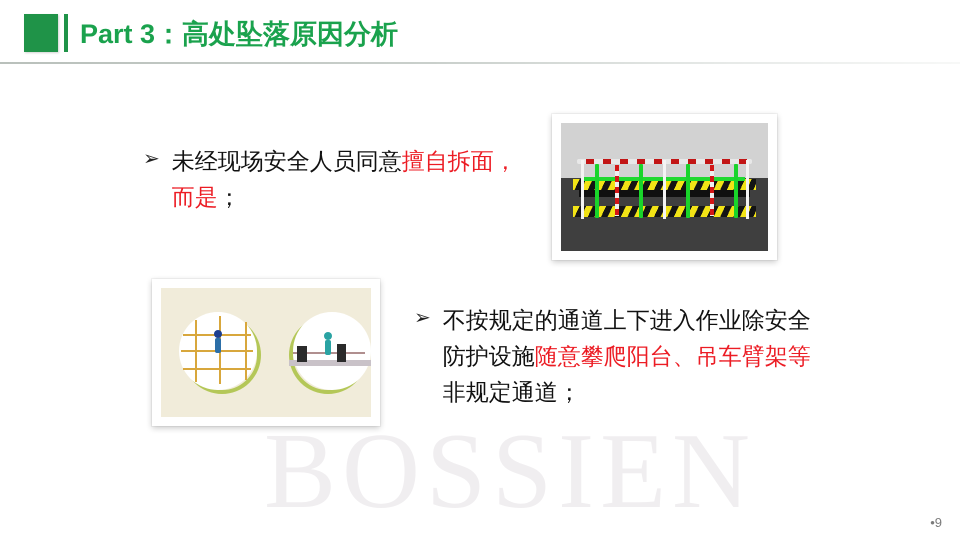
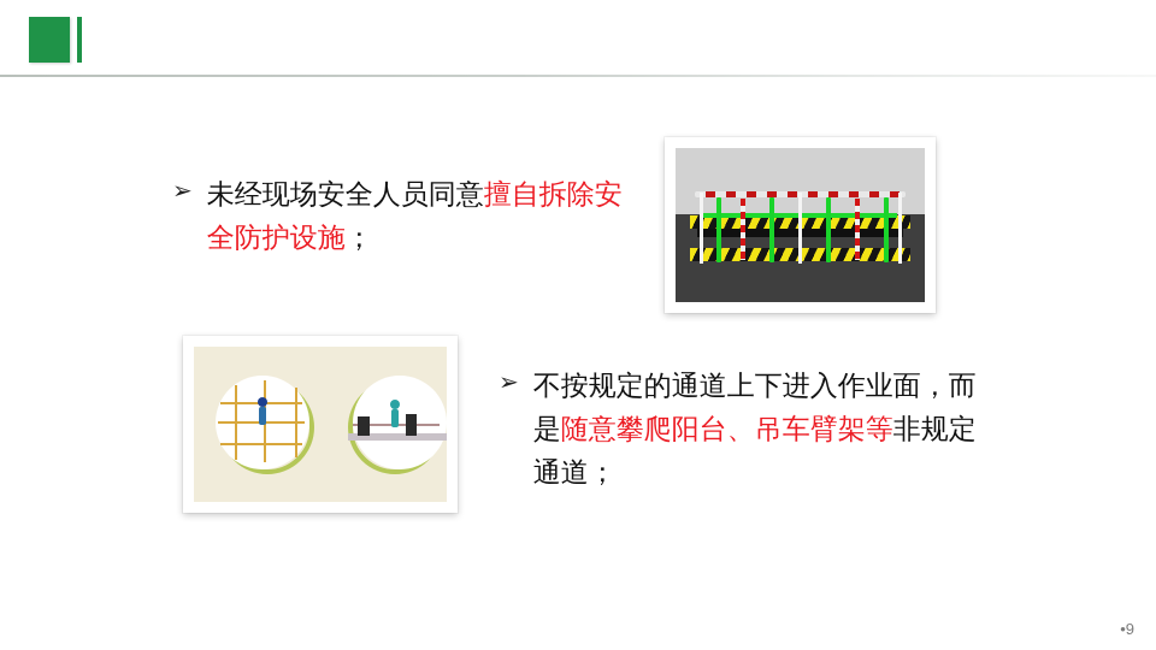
- BOSSIEN
- Part 3：高处坠落原因分析
  ➢
- 未经现场安全人员同意擅自拆面，而是；
+ 未经现场安全人员同意擅自拆除安全防护设施；
  ➢
- 不按规定的通道上下进入作业除安全防护设施随意攀爬阳台、吊车臂架等非规定通道；
+ 不按规定的通道上下进入作业面，而是随意攀爬阳台、吊车臂架等非规定通道；
  •9
